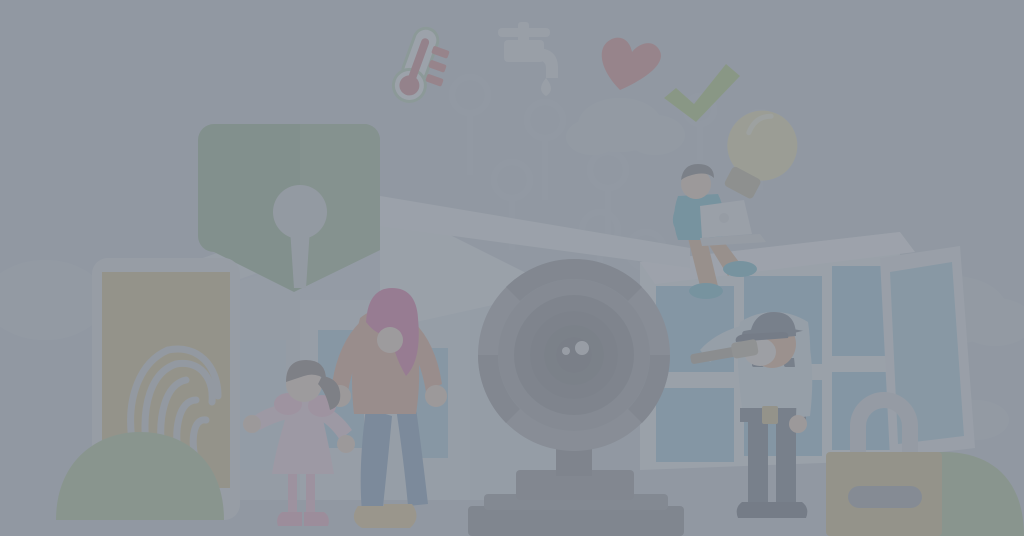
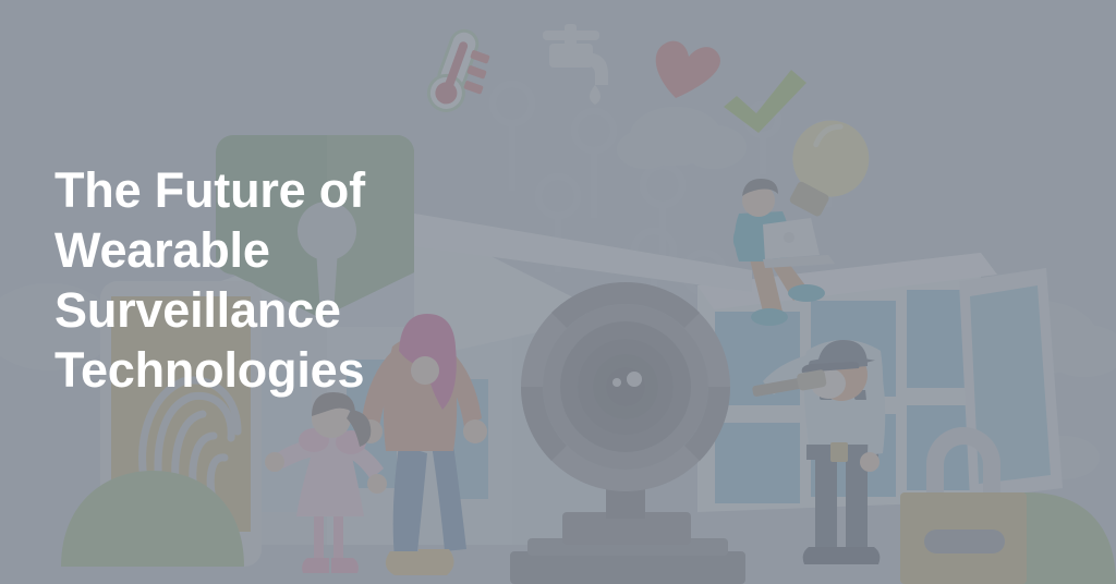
+ The Future of Wearable Surveillance Technologies
